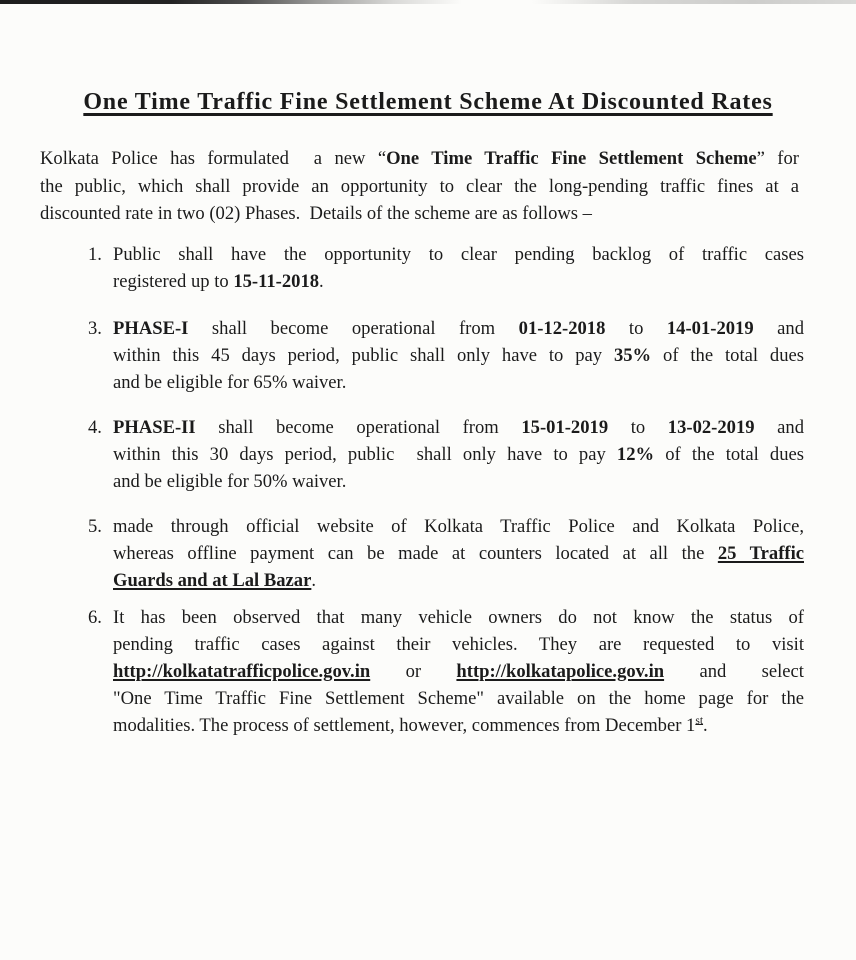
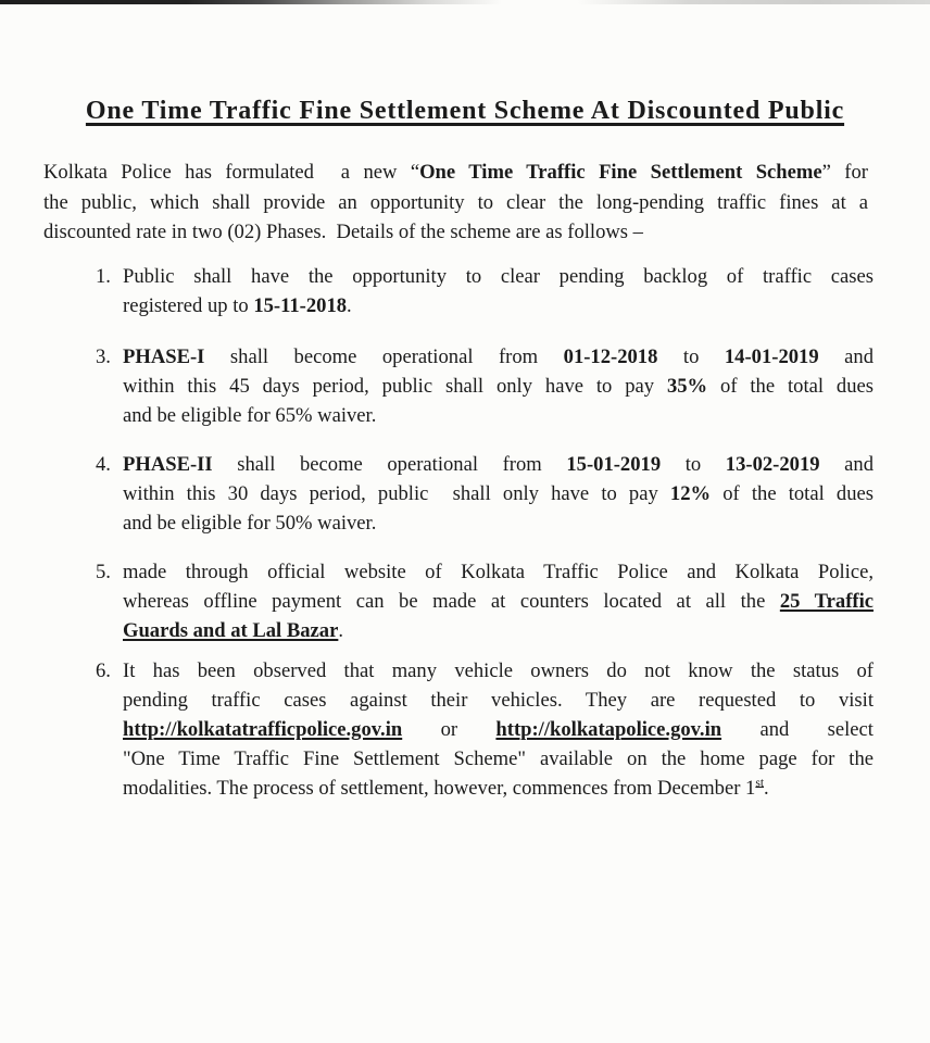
- One Time Traffic Fine Settlement Scheme At Discounted Rates
+ One Time Traffic Fine Settlement Scheme At Discounted Public
  Kolkata Police has formulated a new “One Time Traffic Fine Settlement Scheme” for
  the public, which shall provide an opportunity to clear the long-pending traffic fines at a
  discounted rate in two (02) Phases. Details of the scheme are as follows –
  1.
  Public shall have the opportunity to clear pending backlog of traffic cases
  registered up to 15-11-2018.
  3.
  PHASE-I shall become operational from 01-12-2018 to 14-01-2019 and
  within this 45 days period, public shall only have to pay 35% of the total dues
  and be eligible for 65% waiver.
  4.
  PHASE-II shall become operational from 15-01-2019 to 13-02-2019 and
  within this 30 days period, public shall only have to pay 12% of the total dues
  and be eligible for 50% waiver.
  5.
  made through official website of Kolkata Traffic Police and Kolkata Police,
  whereas offline payment can be made at counters located at all the 25 Traffic
  Guards and at Lal Bazar.
  6.
  It has been observed that many vehicle owners do not know the status of
  pending traffic cases against their vehicles. They are requested to visit
  http://kolkatatrafficpolice.gov.in or http://kolkatapolice.gov.in and select
  "One Time Traffic Fine Settlement Scheme" available on the home page for the
  modalities. The process of settlement, however, commences from December 1st.
